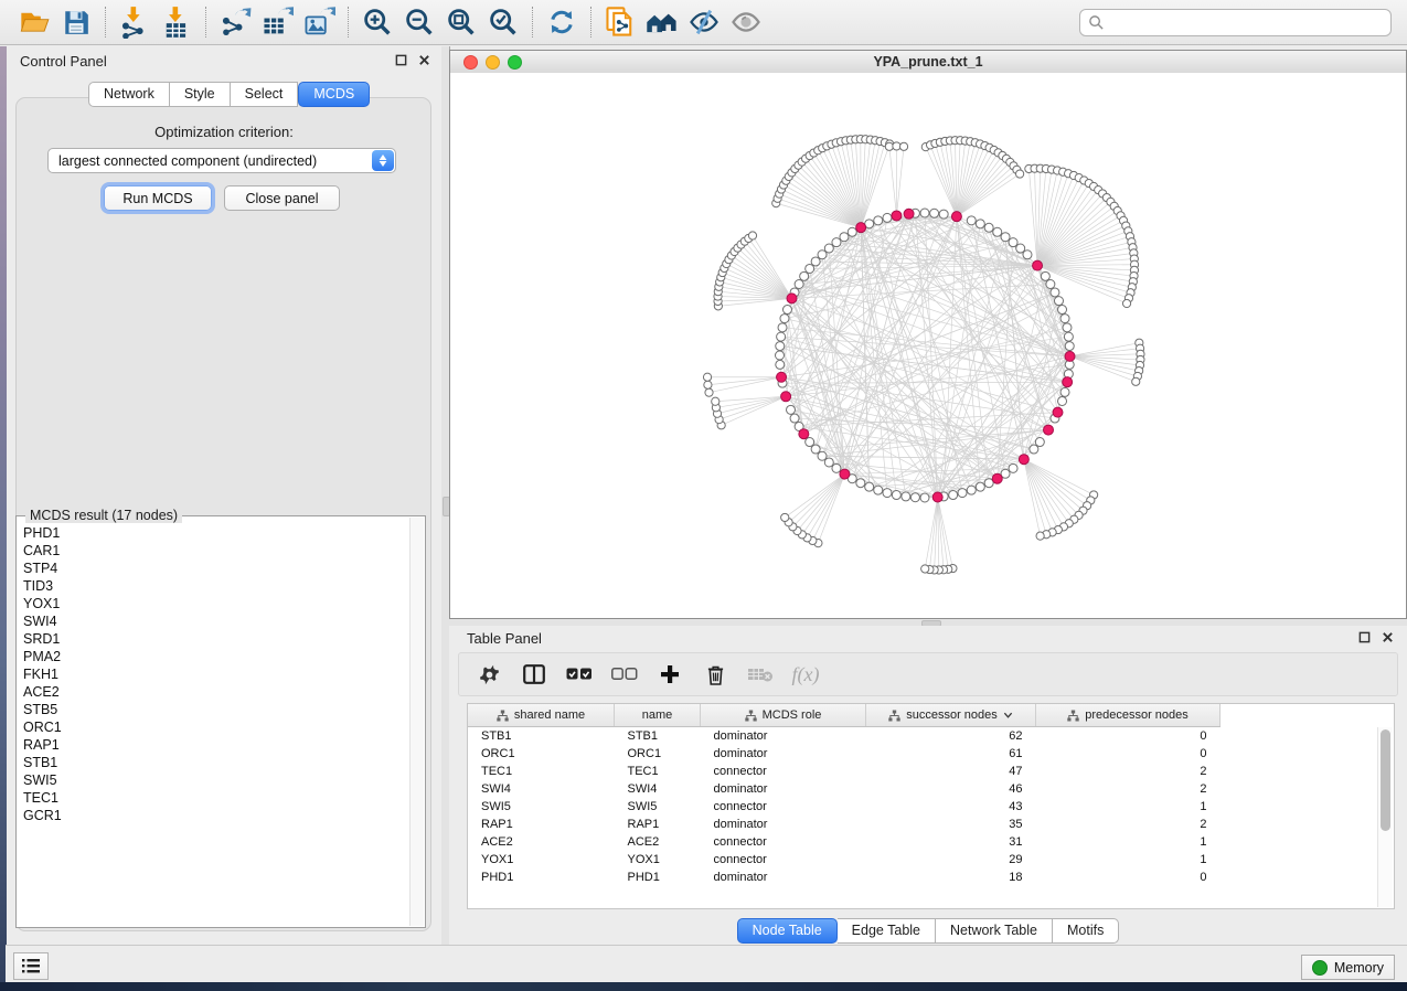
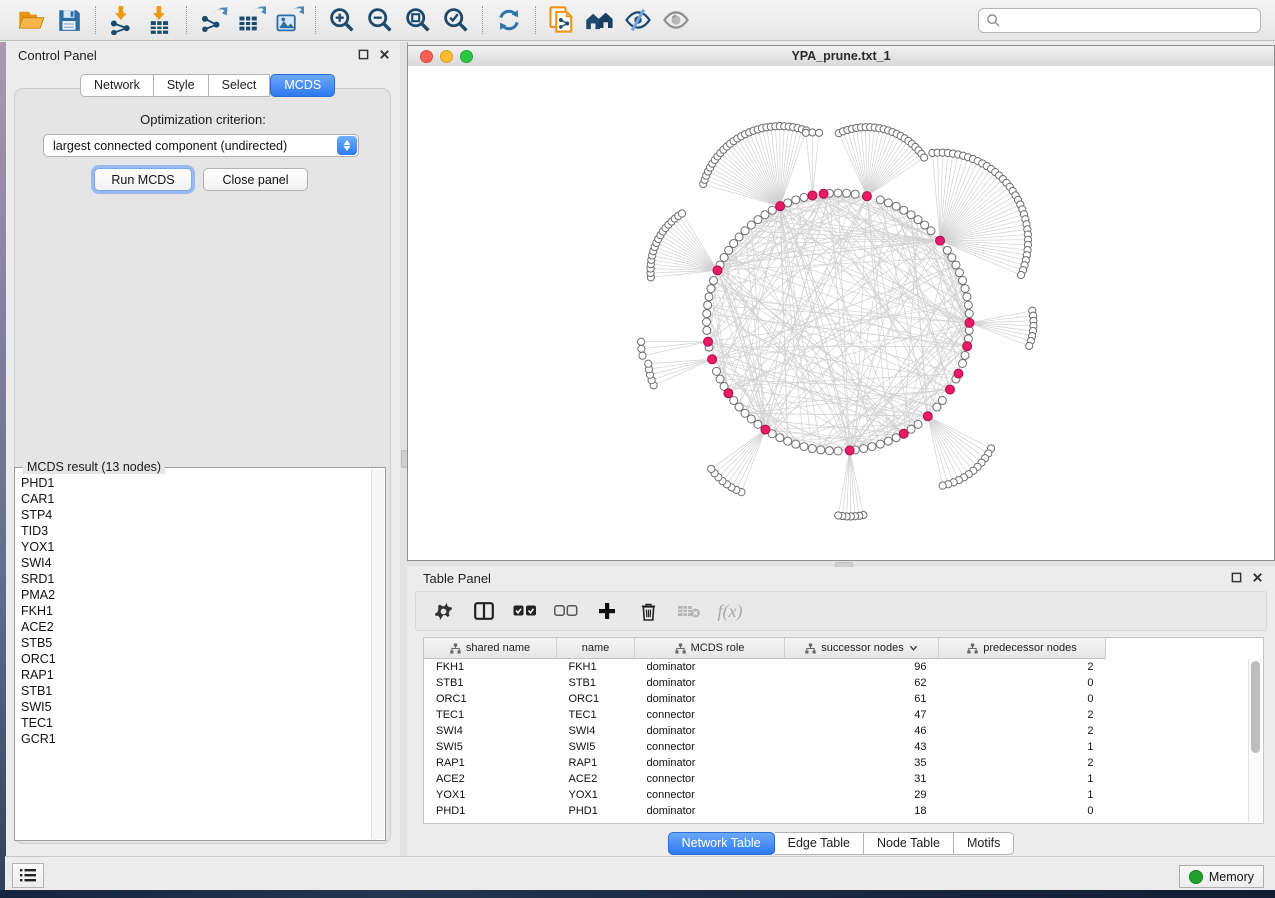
  Control Panel
  Network
  Style
  Select
  MCDS
  Optimization criterion:
  largest connected component (undirected)
  Run MCDS
  Close panel
- MCDS result (17 nodes)
+ MCDS result (13 nodes)
  PHD1
  CAR1
  STP4
  TID3
  YOX1
  SWI4
  SRD1
  PMA2
  FKH1
  ACE2
  STB5
  ORC1
  RAP1
  STB1
  SWI5
  TEC1
  GCR1
  YPA_prune.txt_1
  Table Panel
  f(x)
  shared name	name	MCDS role	successor nodes	predecessor nodes
+ FKH1	FKH1	dominator	96	2
  STB1	STB1	dominator	62	0
  ORC1	ORC1	dominator	61	0
  TEC1	TEC1	connector	47	2
  SWI4	SWI4	dominator	46	2
  SWI5	SWI5	connector	43	1
  RAP1	RAP1	dominator	35	2
  ACE2	ACE2	connector	31	1
  YOX1	YOX1	connector	29	1
  PHD1	PHD1	dominator	18	0
- Node Table
+ Network Table
  Edge Table
- Network Table
+ Node Table
  Motifs
  Memory
